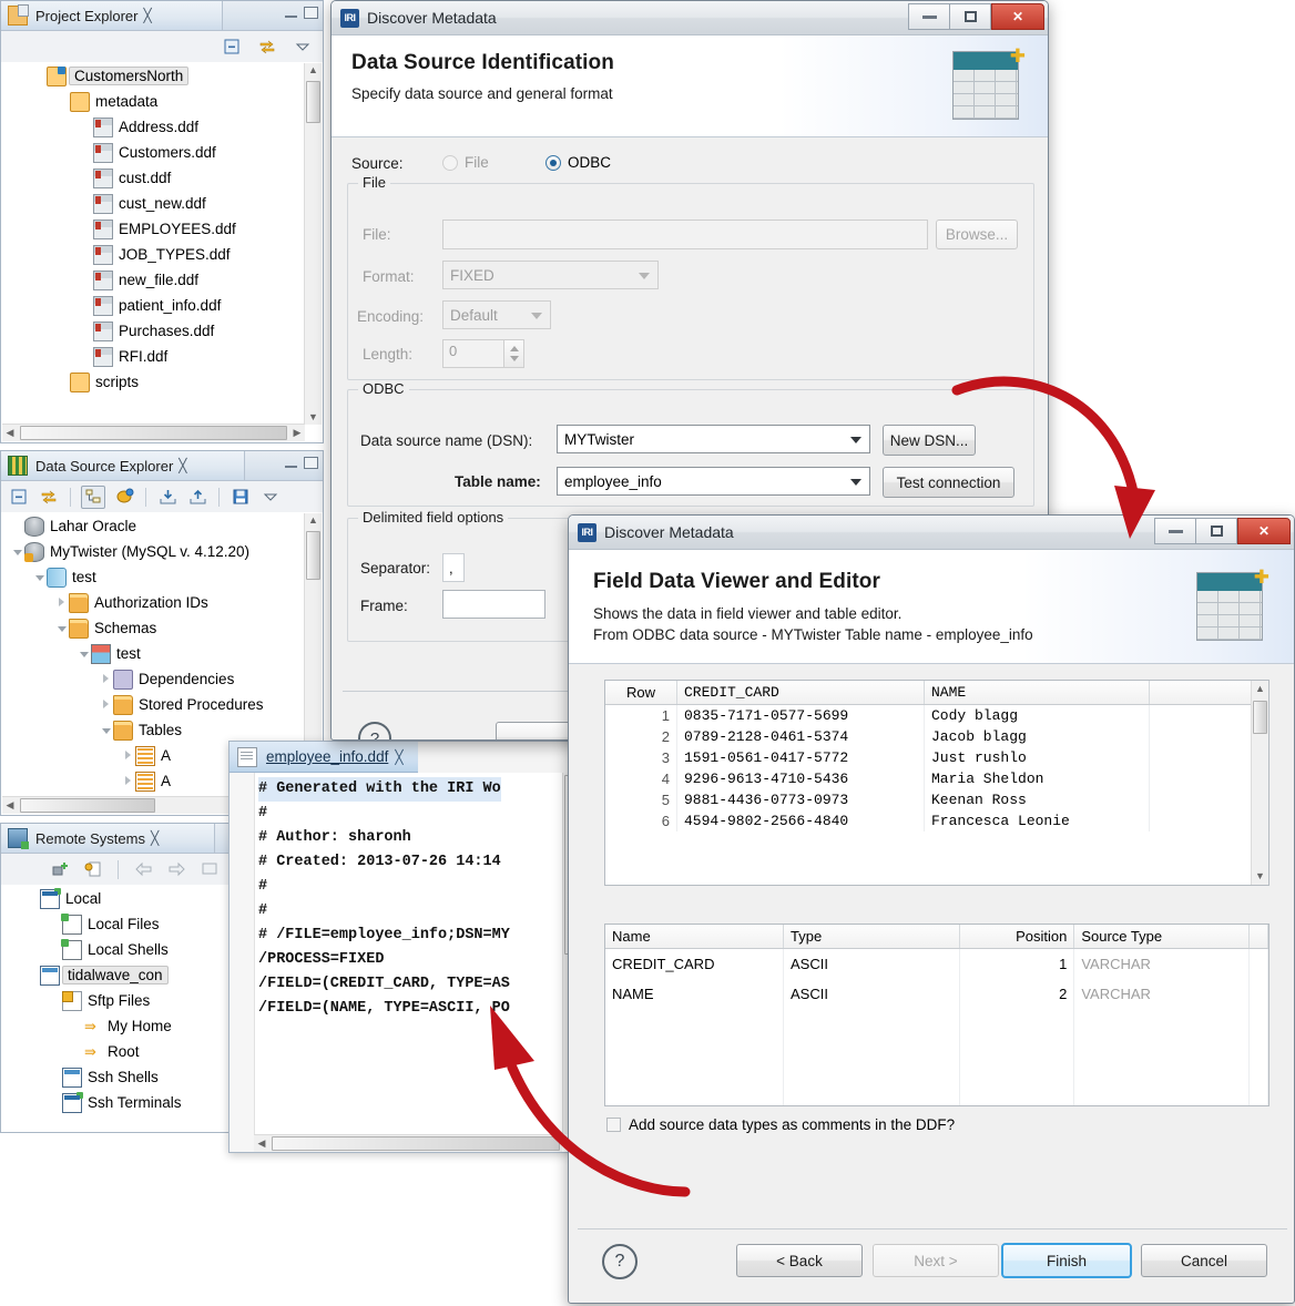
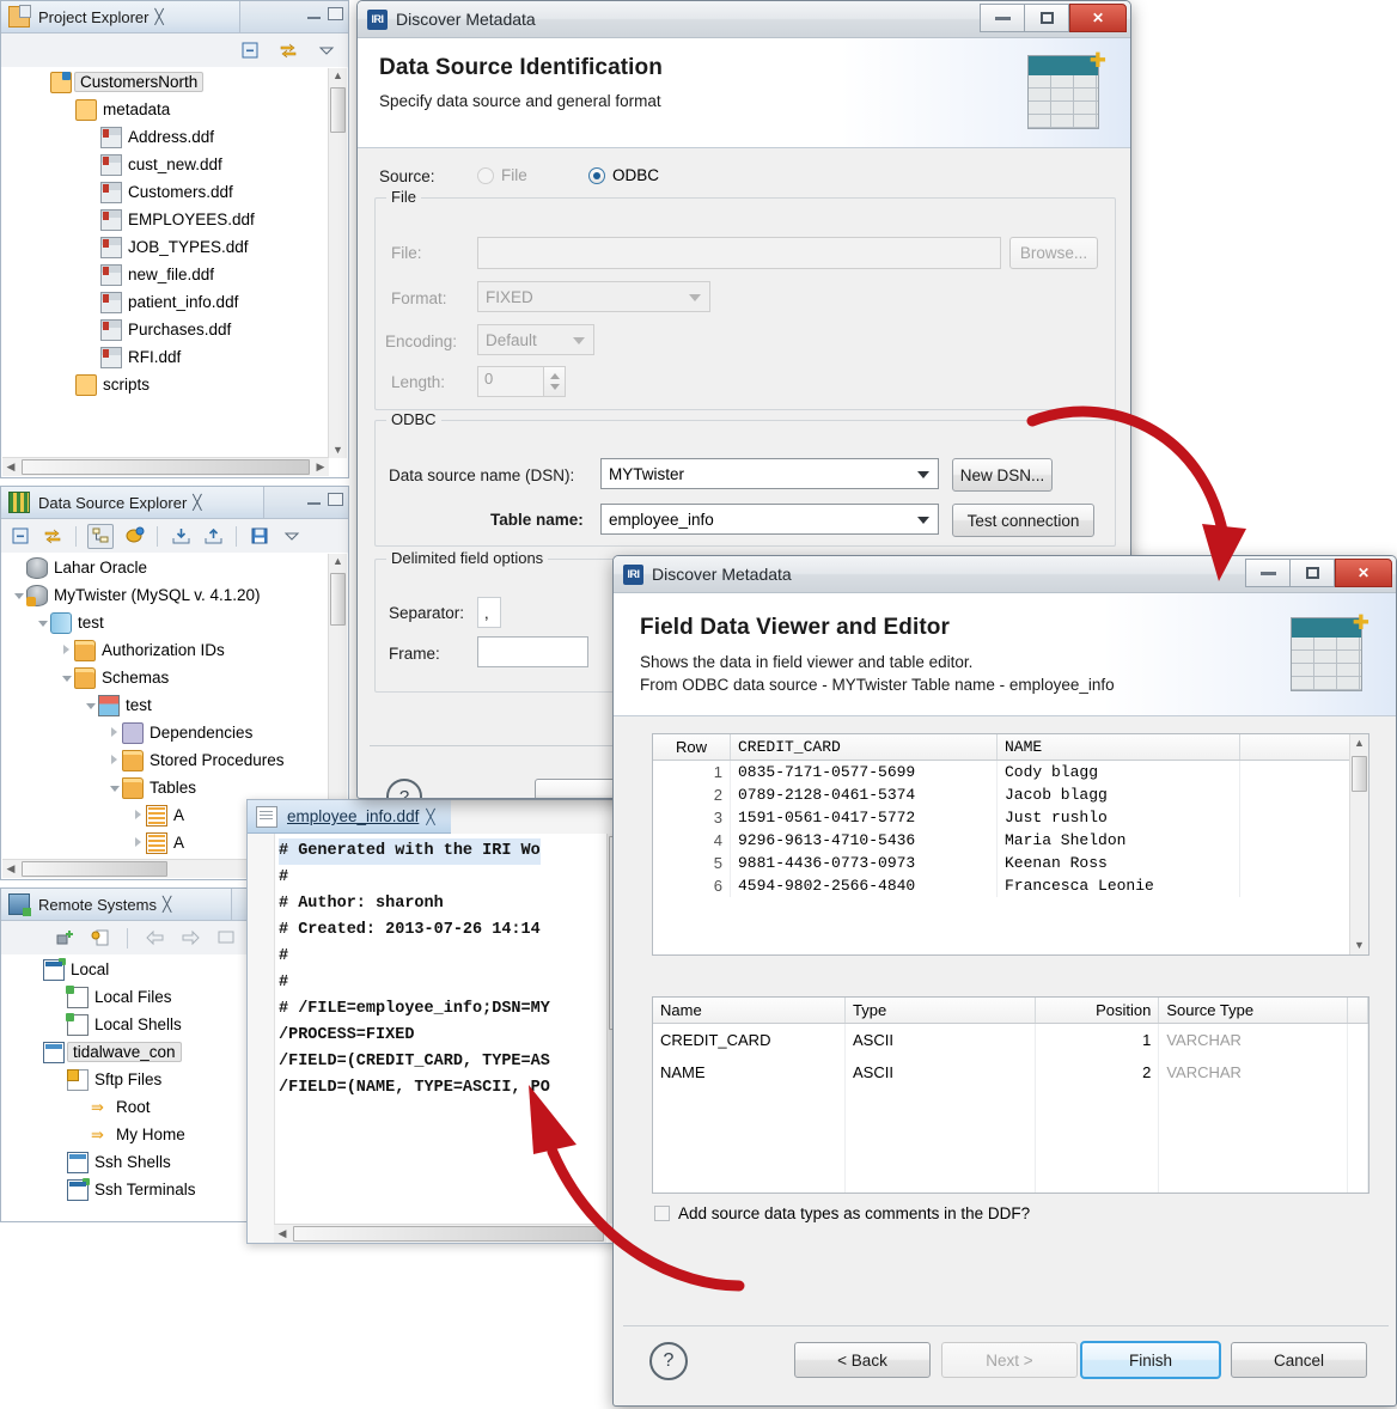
  Project Explorer
  ╳
  CustomersNorth
  metadata
  Address.ddf
- Customers.ddf
+ cust_new.ddf
- cust.ddf
- cust_new.ddf
+ Customers.ddf
  EMPLOYEES.ddf
  JOB_TYPES.ddf
  new_file.ddf
  patient_info.ddf
  Purchases.ddf
  RFI.ddf
  scripts
  ▲
  ▼
  ◀
  ▶
  Data Source Explorer
  ╳
  Lahar Oracle
- MyTwister (MySQL v. 4.12.20)
+ MyTwister (MySQL v. 4.1.20)
  test
  Authorization IDs
  Schemas
  test
  Dependencies
  Stored Procedures
  Tables
  A
  A
  ▲
  ◀
  Remote Systems
  ╳
  Local
  Local Files
  Local Shells
  tidalwave_con
  Sftp Files
  ⇛
- My Home
+ Root
  ⇛
- Root
+ My Home
  Ssh Shells
  Ssh Terminals
  employee_info.ddf
  ╳
  # Generated with the IRI Wo
  #
  # Author: sharonh
  # Created: 2013-07-26 14:14
  #
  #
  # /FILE=employee_info;DSN=MY
  /PROCESS=FIXED
  /FIELD=(CREDIT_CARD, TYPE=AS
  /FIELD=(NAME, TYPE=ASCII, PO
  ◀
  IRI
  Discover Metadata
  ✕
  Data Source Identification
  Specify data source and general format
  ✚
  Source:
  File
  ODBC
  File
  File:
  Browse...
  Format:
  FIXED
  Encoding:
  Default
  Length:
  0
  ODBC
  Data source name (DSN):
  MYTwister
  New DSN...
  Table name:
  employee_info
  Test connection
  Delimited field options
  Separator:
  ,
  Frame:
  ?
  IRI
  Discover Metadata
  ✕
  Field Data Viewer and Editor
  Shows the data in field viewer and table editor.
  From ODBC data source - MYTwister Table name - employee_info
  ✚
  Row	CREDIT_CARD	NAME
  1	0835-7171-0577-5699	Cody blagg
  2	0789-2128-0461-5374	Jacob blagg
  3	1591-0561-0417-5772	Just rushlo
  4	9296-9613-4710-5436	Maria Sheldon
  5	9881-4436-0773-0973	Keenan Ross
  6	4594-9802-2566-4840	Francesca Leonie
  ▲
  ▼
  Name	Type	Position	Source Type
  CREDIT_CARD	ASCII	1	VARCHAR
  NAME	ASCII	2	VARCHAR
  Add source data types as comments in the DDF?
  ?
  < Back
  Next >
  Finish
  Cancel
